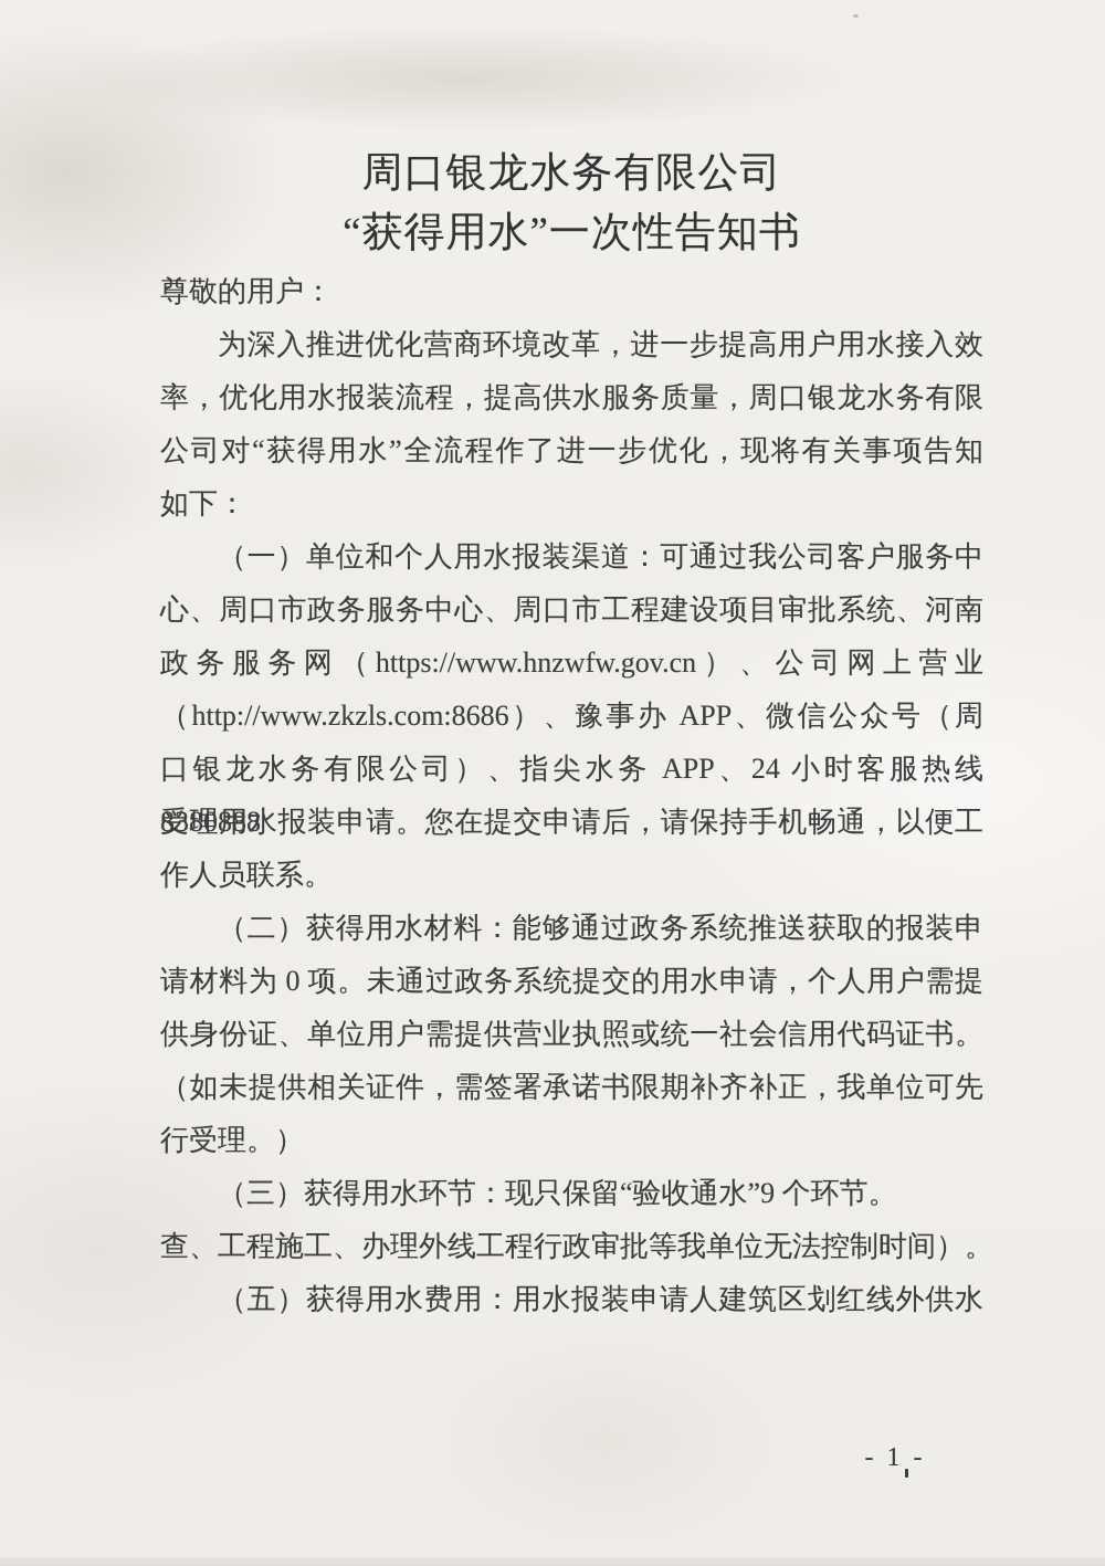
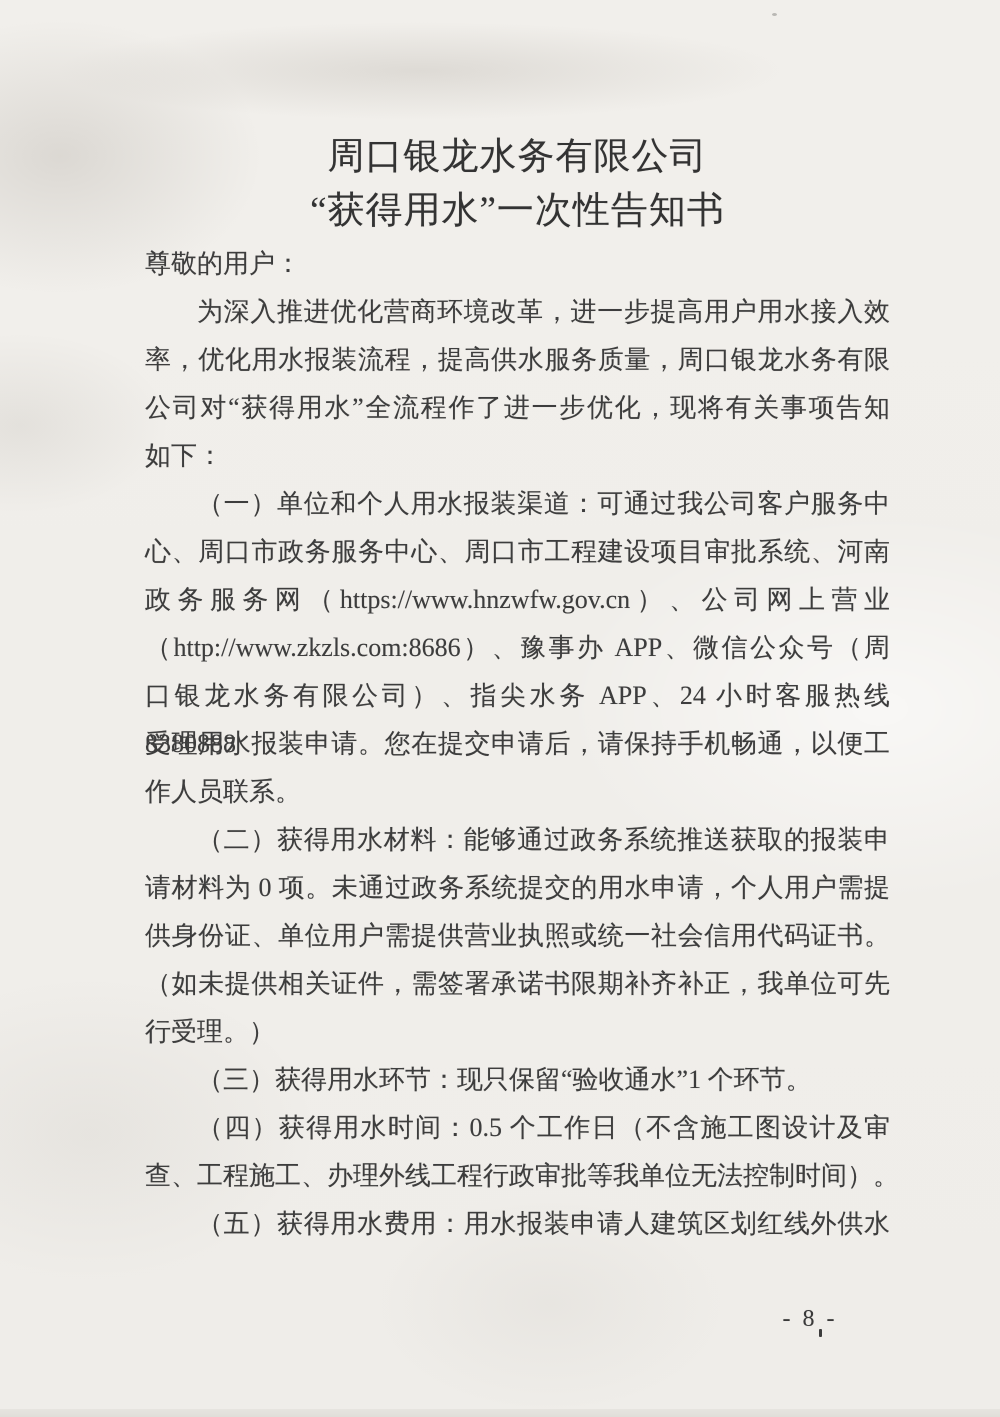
  周口银龙水务有限公司
  “获得用水”一次性告知书
  尊敬的用户：
  为深入推进优化营商环境改革，进一步提高用户用水接入效
  率，优化用水报装流程，提高供水服务质量，周口银龙水务有限
  公司对“获得用水”全流程作了进一步优化，现将有关事项告知
  如下：
  （一）单位和个人用水报装渠道：可通过我公司客户服务中
  心、周口市政务服务中心、周口市工程建设项目审批系统、河南
  政务服务网（https://www.hnzwfw.gov.cn）、公司网上营业
  （http://www.zkzls.com:8686）、豫事办 APP、微信公众号（周
  口银龙水务有限公司）、指尖水务 APP、24 小时客服热线 8380888
  受理用水报装申请。您在提交申请后，请保持手机畅通，以便工
  作人员联系。
  （二）获得用水材料：能够通过政务系统推送获取的报装申
  请材料为 0 项。未通过政务系统提交的用水申请，个人用户需提
  供身份证、单位用户需提供营业执照或统一社会信用代码证书。
  （如未提供相关证件，需签署承诺书限期补齐补正，我单位可先
  行受理。）
- （三）获得用水环节：现只保留“验收通水”9 个环节。
+ （三）获得用水环节：现只保留“验收通水”1 个环节。
+ （四）获得用水时间：0.5 个工作日（不含施工图设计及审
  查、工程施工、办理外线工程行政审批等我单位无法控制时间）。
  （五）获得用水费用：用水报装申请人建筑区划红线外供水
- - 1 -
+ - 8 -
